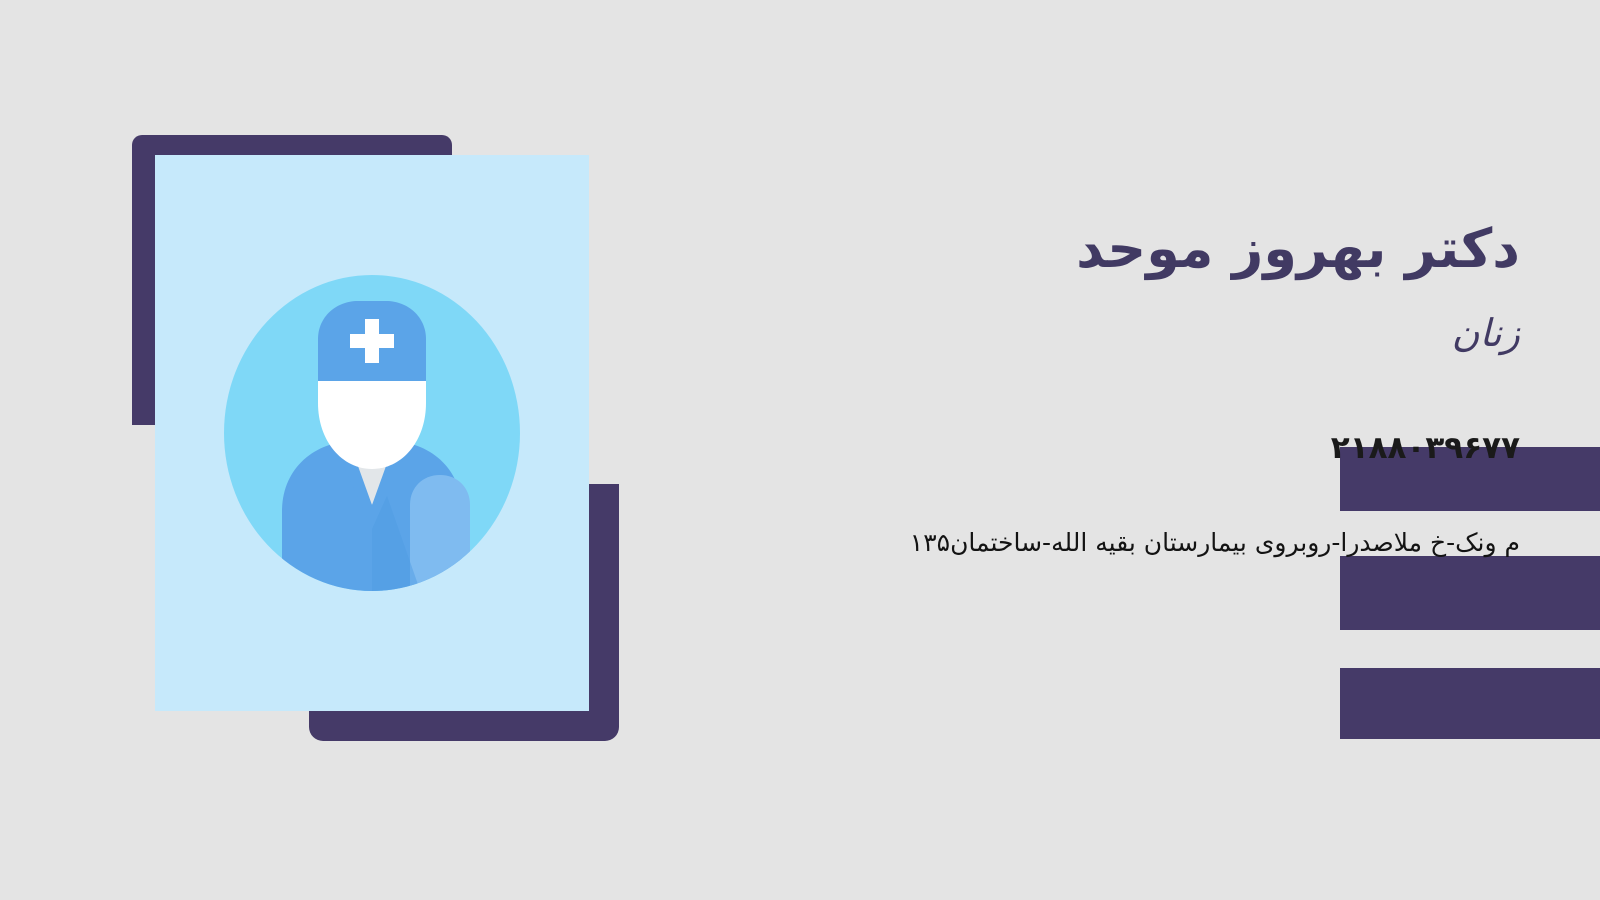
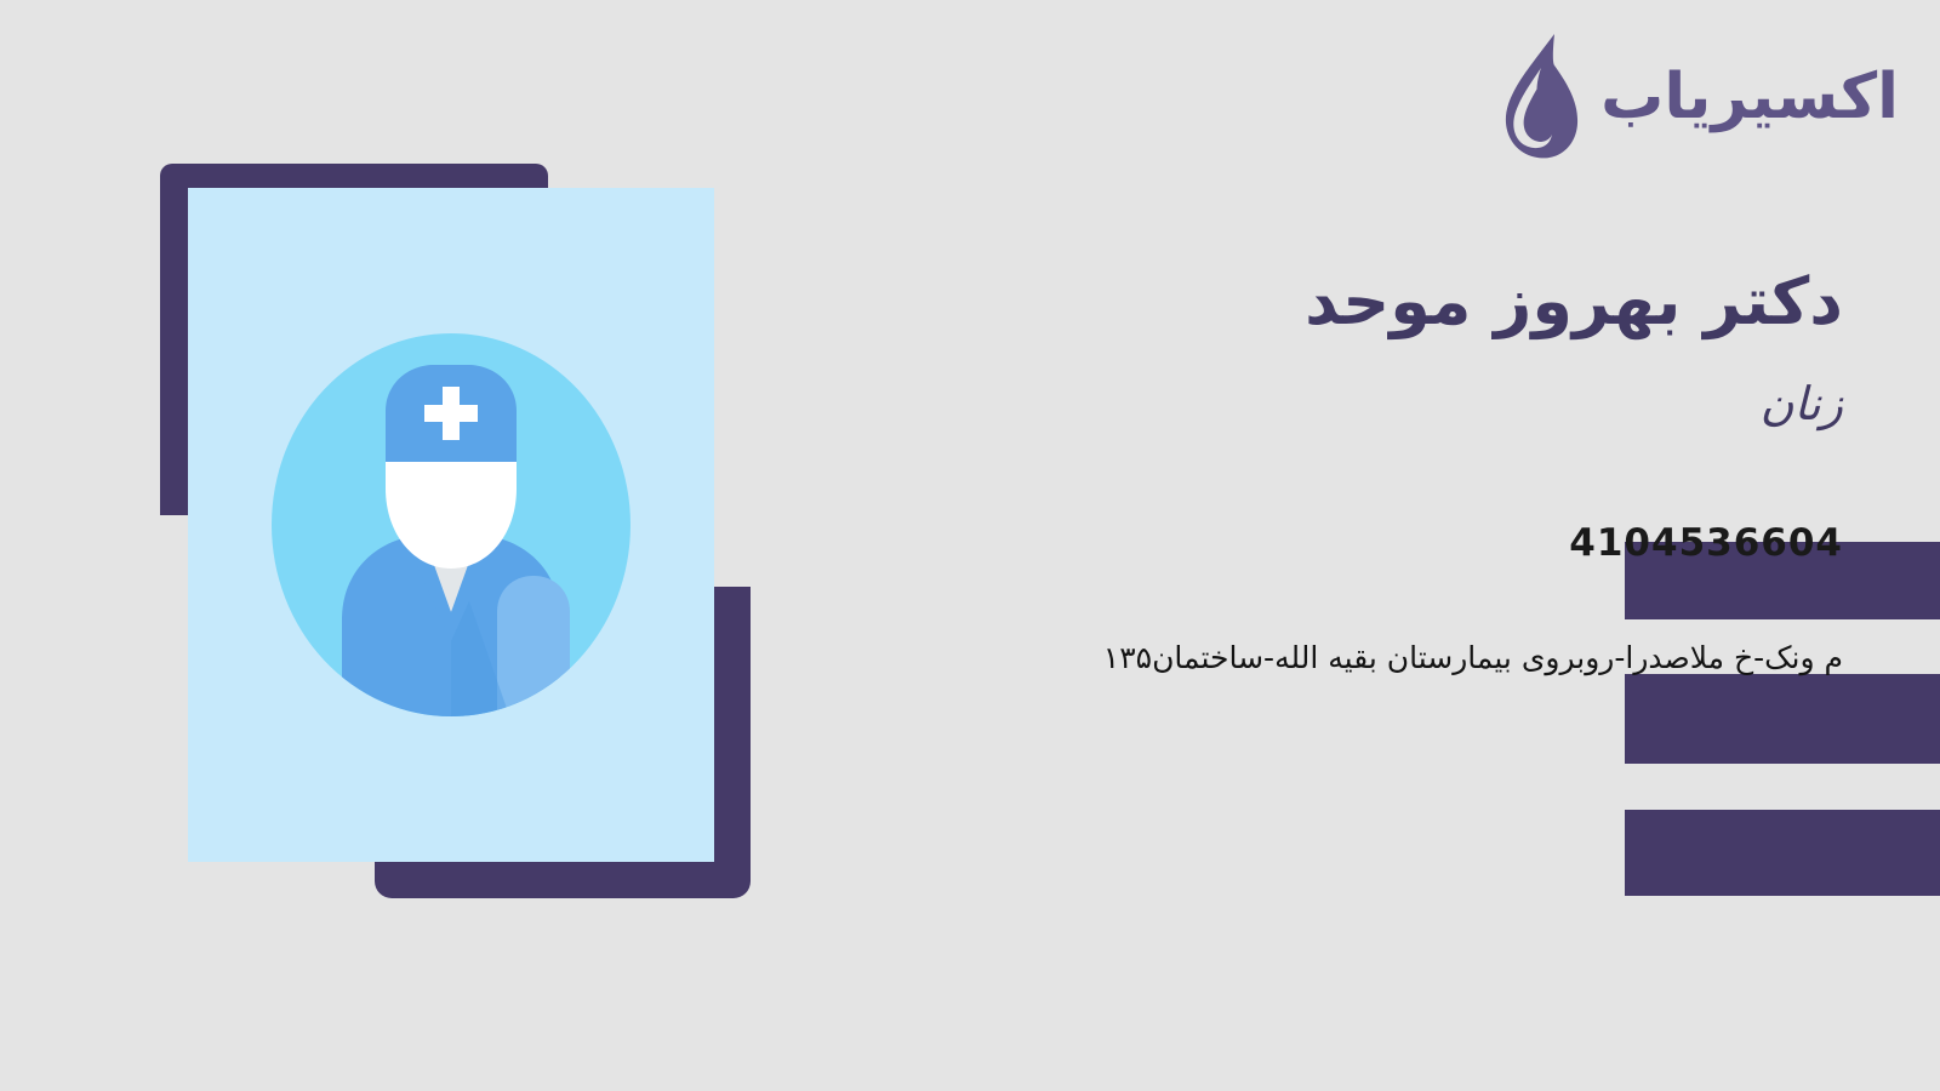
+ اکسیریاب
  دکتر بهروز موحد
  زنان
- ۲۱۸۸۰۳۹۶۷۷
+ 4104536604
  م ونک-خ ملاصدرا-روبروی بیمارستان بقیه الله-ساختمان۱۳۵
